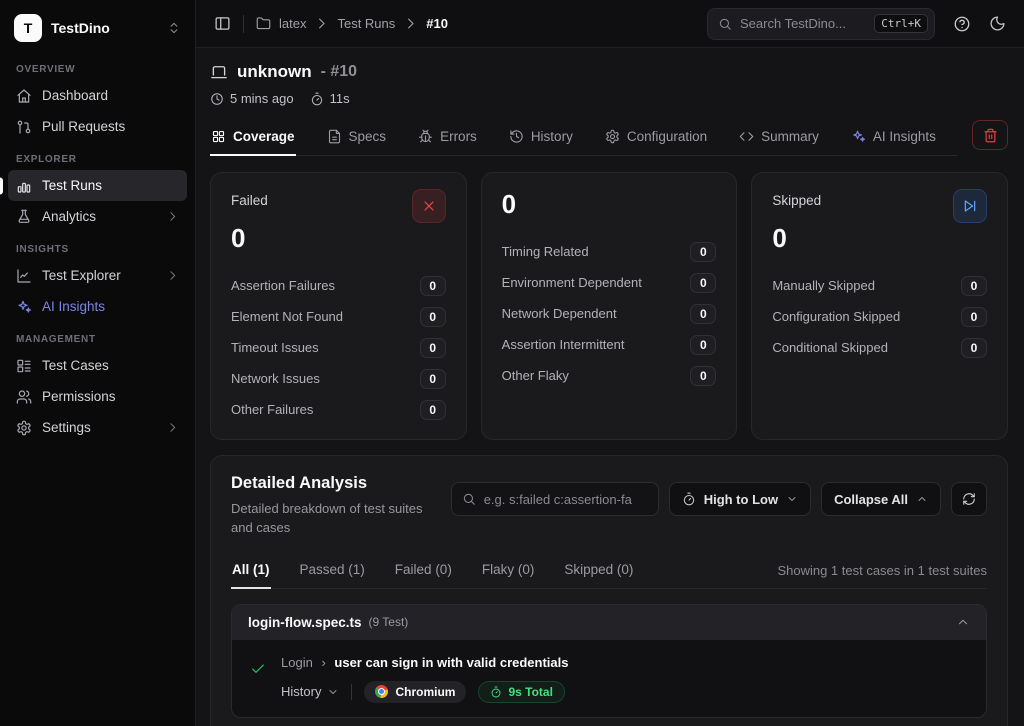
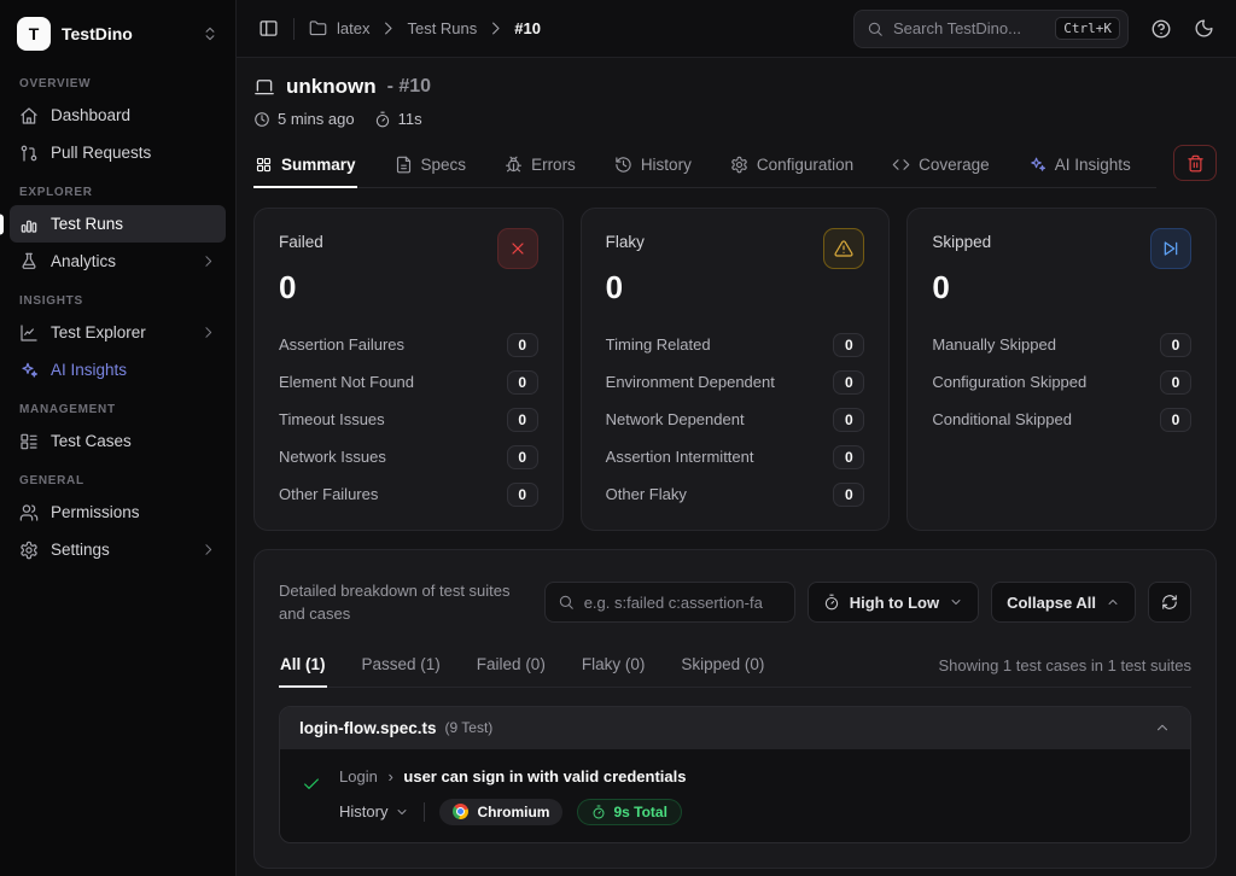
  T
  TestDino
  OVERVIEW
  Dashboard
  Pull Requests
  EXPLORER
  Test Runs
  Analytics
  INSIGHTS
  Test Explorer
  AI Insights
  MANAGEMENT
  Test Cases
+ GENERAL
  Permissions
  Settings
  latex
  Test Runs
  #10
  Search TestDino...
  Ctrl+K
  unknown
  - #10
  5 mins ago
  11s
- Coverage
+ Summary
  Specs
  Errors
  History
  Configuration
- Summary
+ Coverage
  AI Insights
  Failed
  0
  Assertion Failures
  0
  Element Not Found
  0
  Timeout Issues
  0
  Network Issues
  0
  Other Failures
  0
+ Flaky
  0
  Timing Related
  0
  Environment Dependent
  0
  Network Dependent
  0
  Assertion Intermittent
  0
  Other Flaky
  0
  Skipped
  0
  Manually Skipped
  0
  Configuration Skipped
  0
  Conditional Skipped
  0
- Detailed Analysis
  Detailed breakdown of test suites and cases
  e.g. s:failed c:assertion-fa
  High to Low
  Collapse All
  All (1)
  Passed (1)
  Failed (0)
  Flaky (0)
  Skipped (0)
  Showing 1 test cases in 1 test suites
  login-flow.spec.ts
  (9 Test)
  Login › user can sign in with valid credentials
  History
  Chromium
  9s Total
